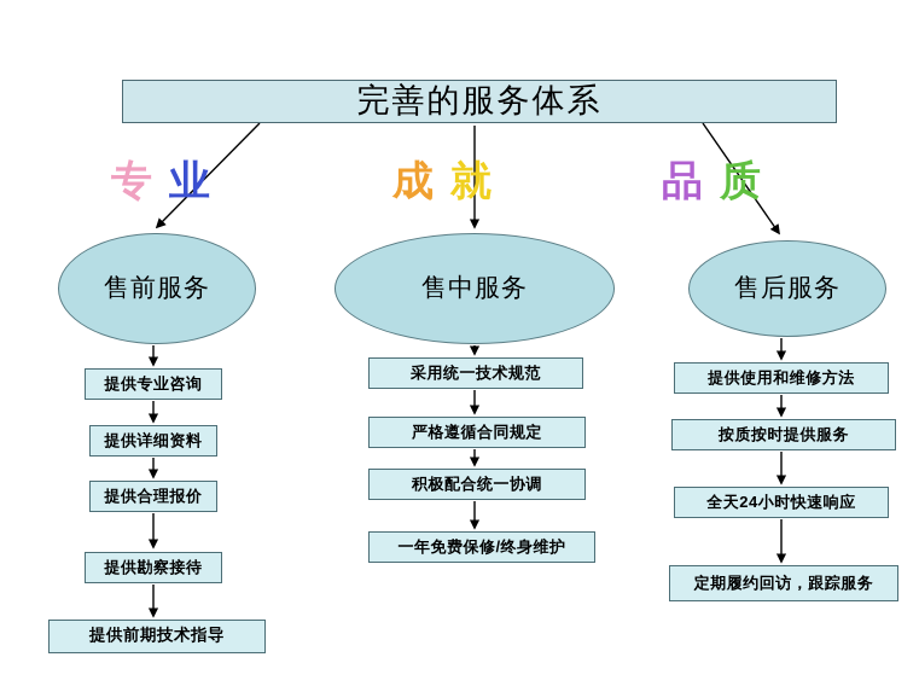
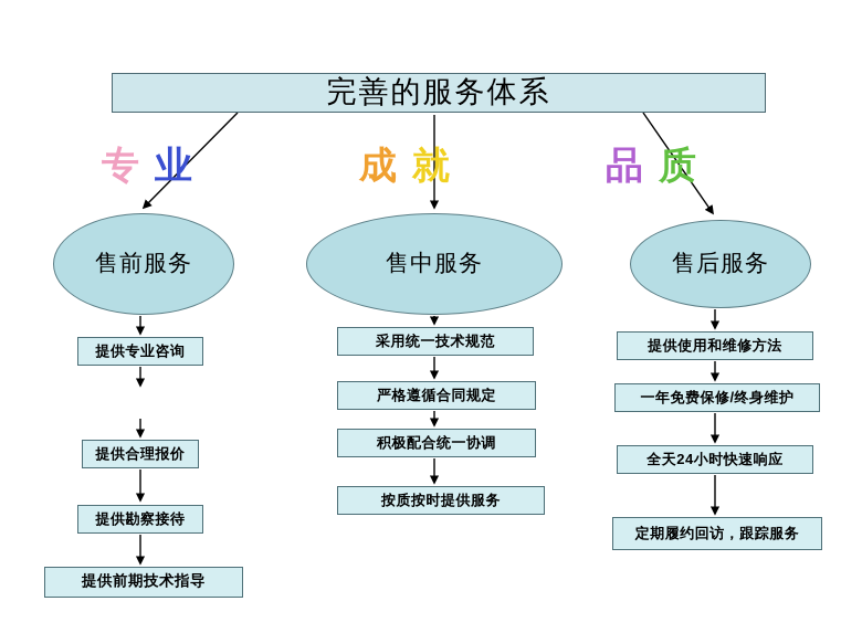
  完善的服务体系
  专业
  成就
  品质
  售前服务
  售中服务
  售后服务
  提供专业咨询
- 提供详细资料
  提供合理报价
  提供勘察接待
  提供前期技术指导
  采用统一技术规范
  严格遵循合同规定
  积极配合统一协调
- 一年免费保修/终身维护
+ 按质按时提供服务
  提供使用和维修方法
- 按质按时提供服务
+ 一年免费保修/终身维护
  全天24小时快速响应
  定期履约回访，跟踪服务
